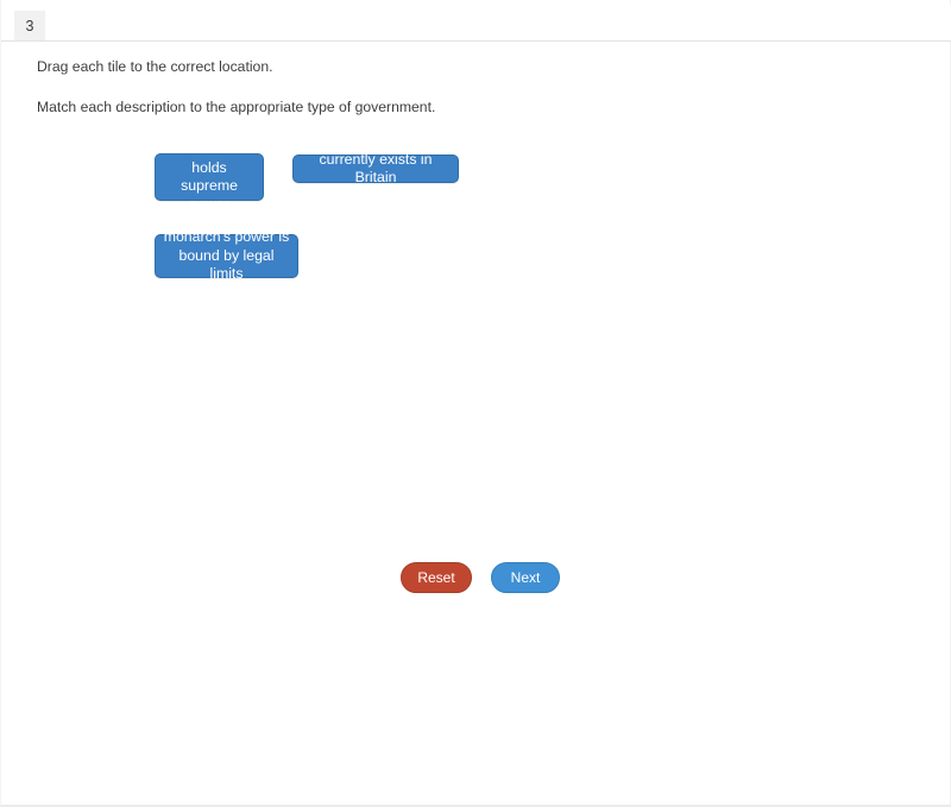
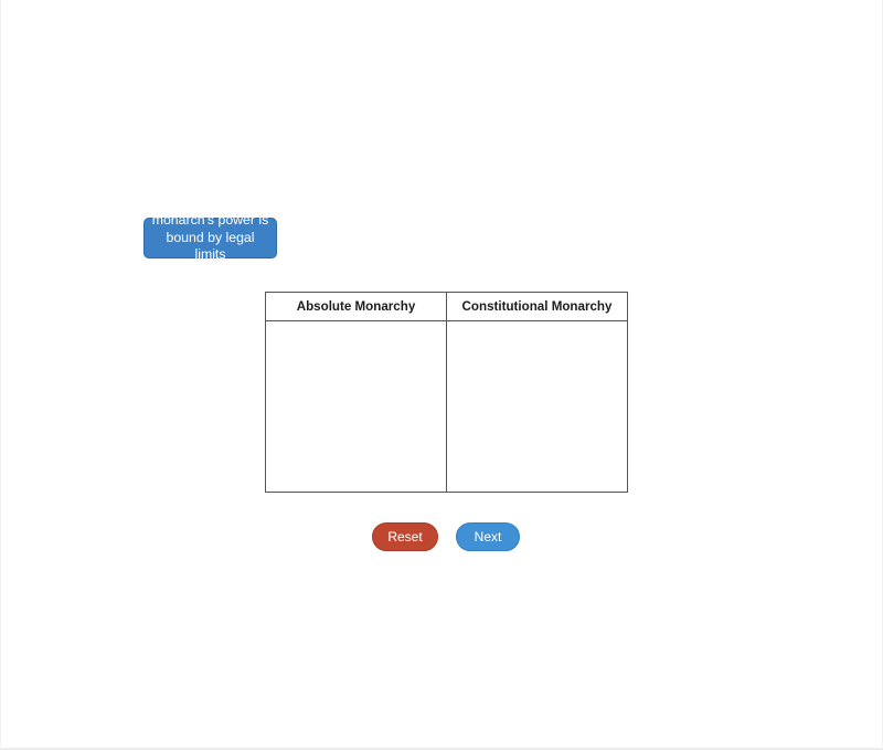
- 3
- Drag each tile to the correct location.
- Match each description to the appropriate type of government.
- monarch holds supreme power
- currently exists in Britain
  monarch's power is bound by legal limits
+ Absolute Monarchy	Constitutional Monarchy
  Reset
  Next
